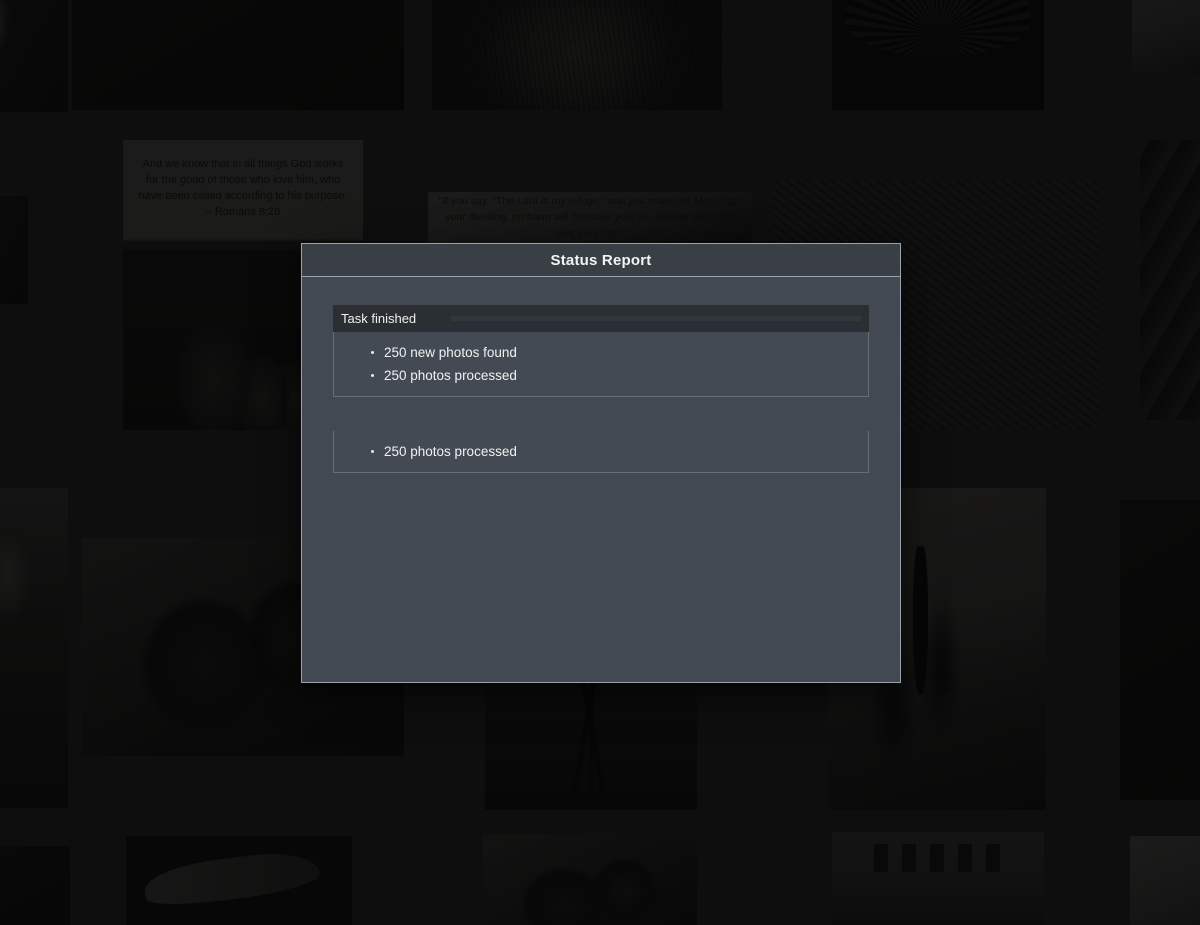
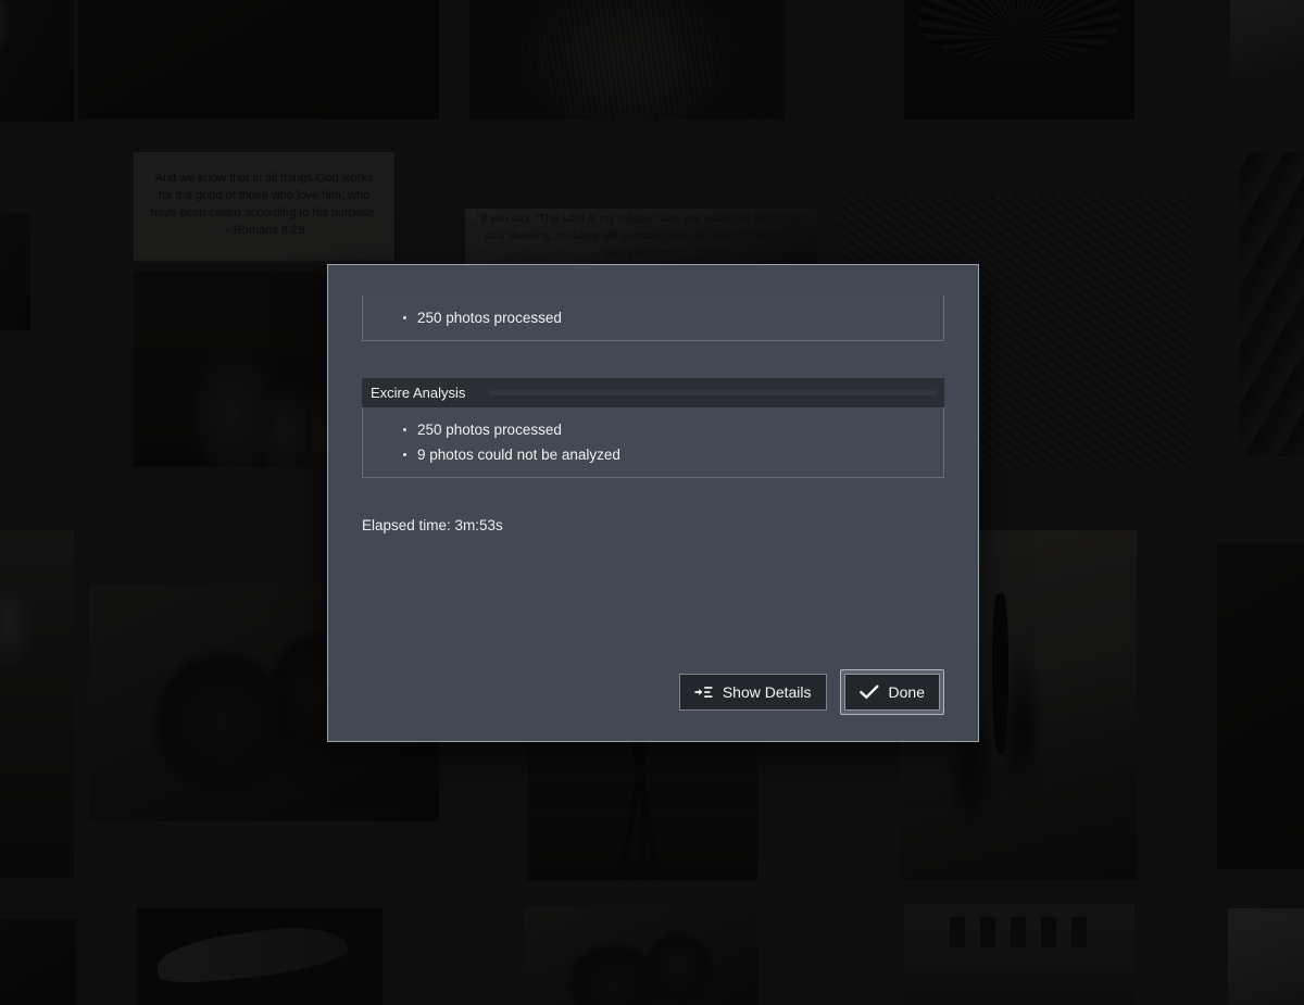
- Status Report
- Task finished
- 250 new photos found
  250 photos processed
+ Excire Analysis
  250 photos processed
+ 9 photos could not be analyzed
+ Elapsed time: 3m:53s
+ Show Details
+ Done
